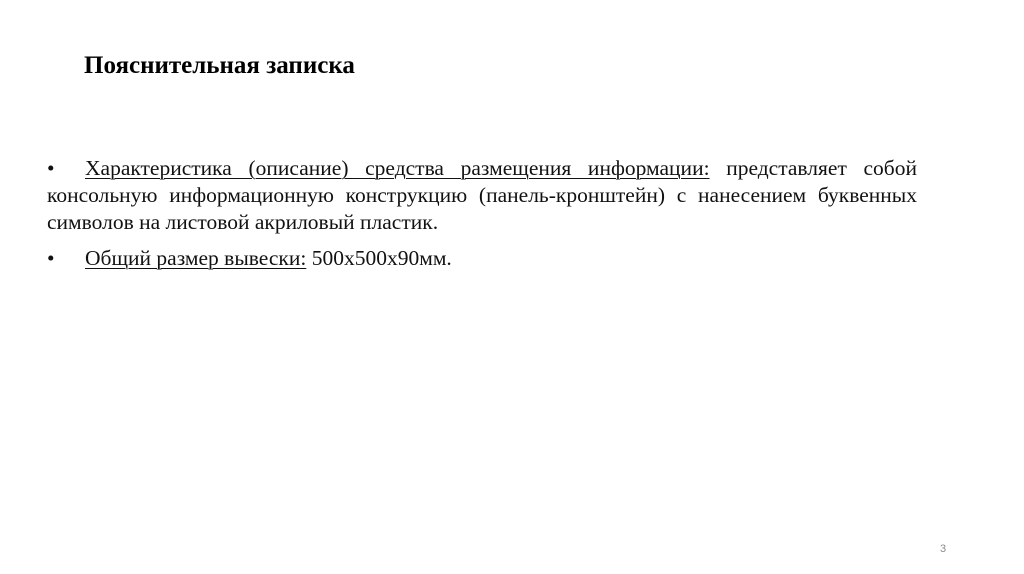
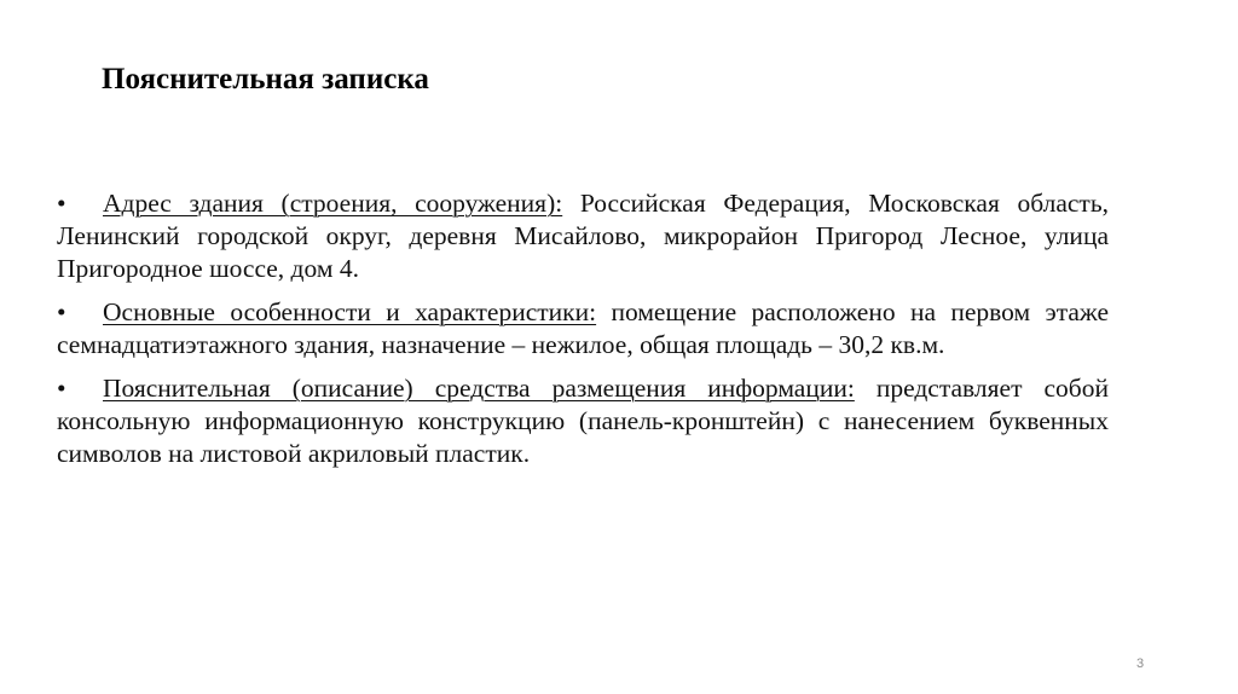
  Пояснительная записка
+ • Адрес здания (строения, сооружения): Российская Федерация, Московская область, Ленинский городской округ, деревня Мисайлово, микрорайон Пригород Лесное, улица Пригородное шоссе, дом 4.
+ • Основные особенности и характеристики: помещение расположено на первом этаже семнадцатиэтажного здания, назначение – нежилое, общая площадь – 30,2 кв.м.
- • Характеристика (описание) средства размещения информации: представляет собой консольную информационную конструкцию (панель-кронштейн) с нанесением буквенных символов на листовой акриловый пластик.
+ • Пояснительная (описание) средства размещения информации: представляет собой консольную информационную конструкцию (панель-кронштейн) с нанесением буквенных символов на листовой акриловый пластик.
- • Общий размер вывески: 500x500x90мм.
  3
